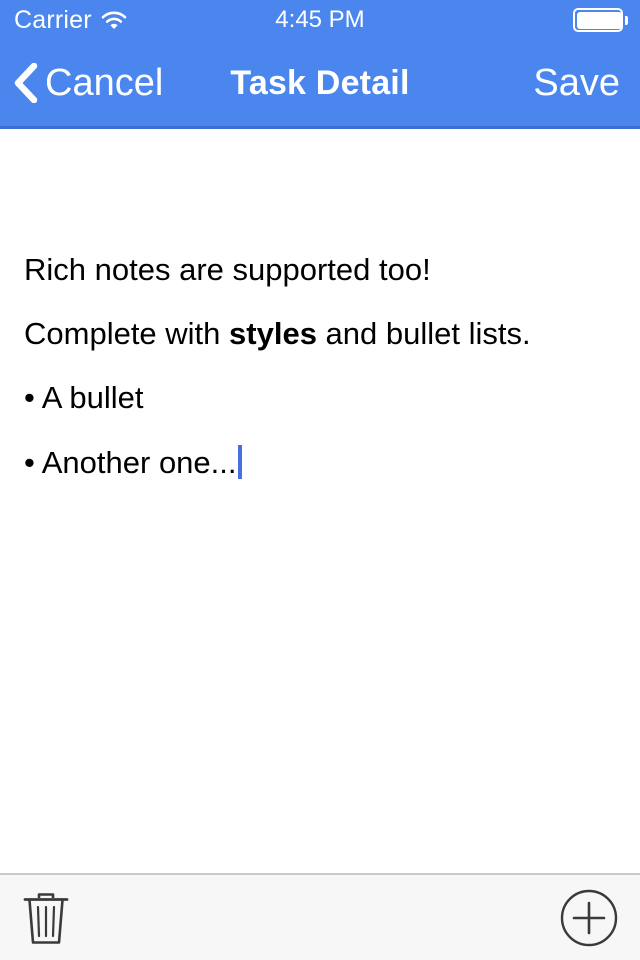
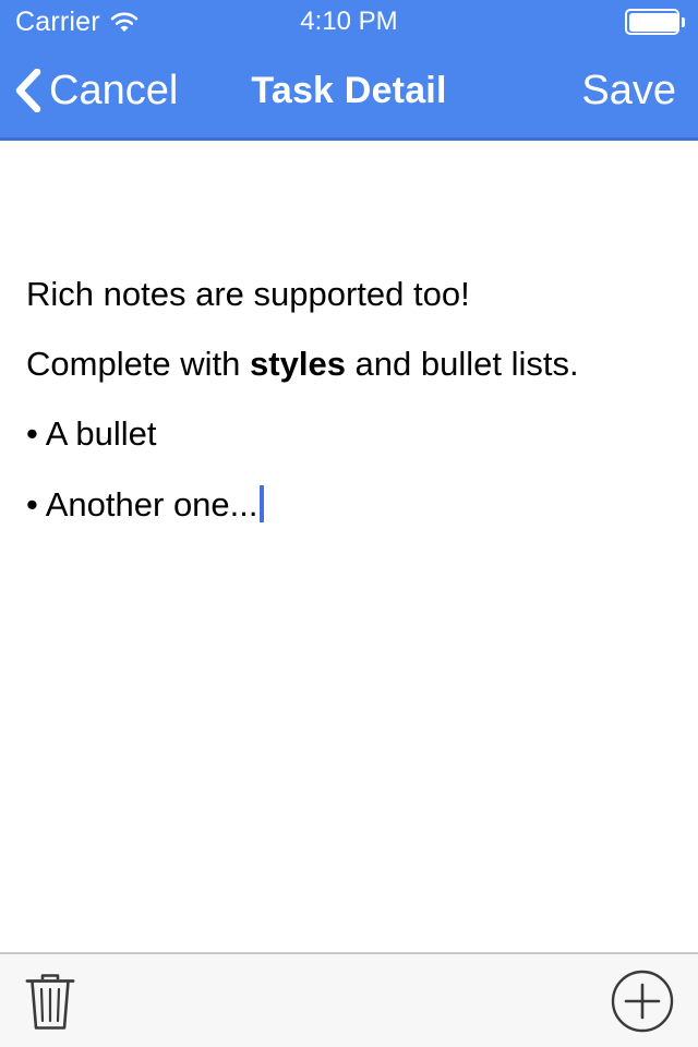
  Carrier
- 4:45 PM
+ 4:10 PM
  Cancel
  Task Detail
  Save
  Rich notes are supported too!
  Complete with styles and bullet lists.
  • A bullet
  • Another one...
